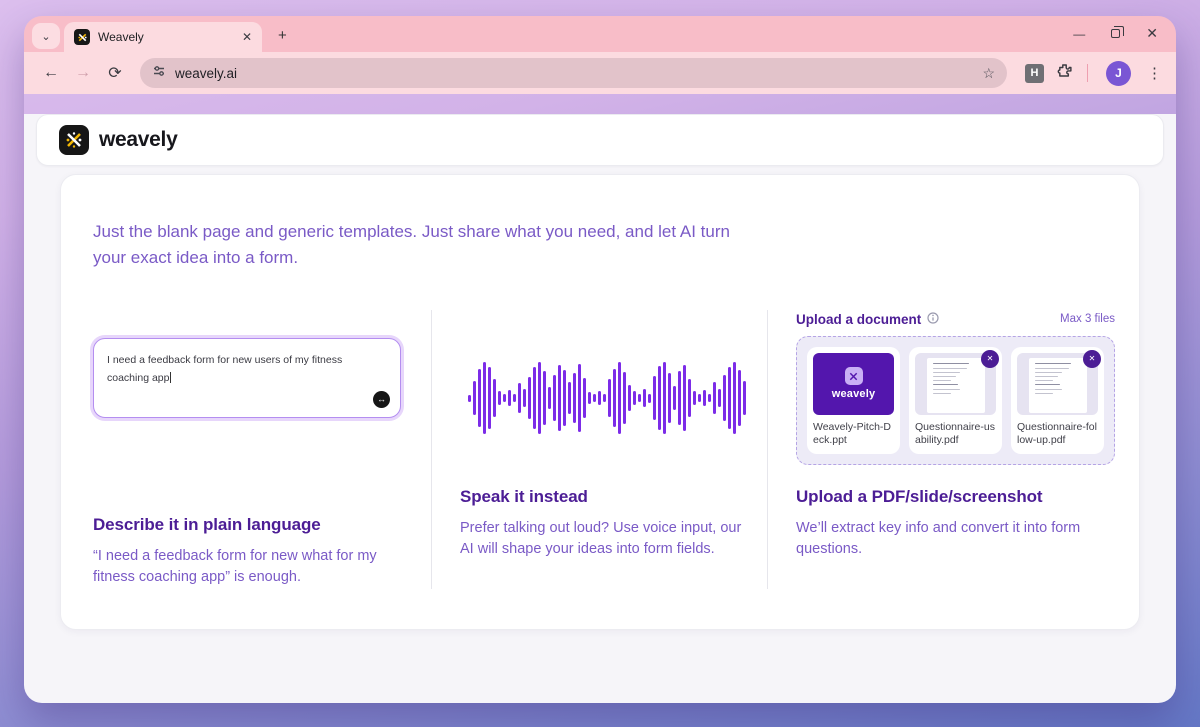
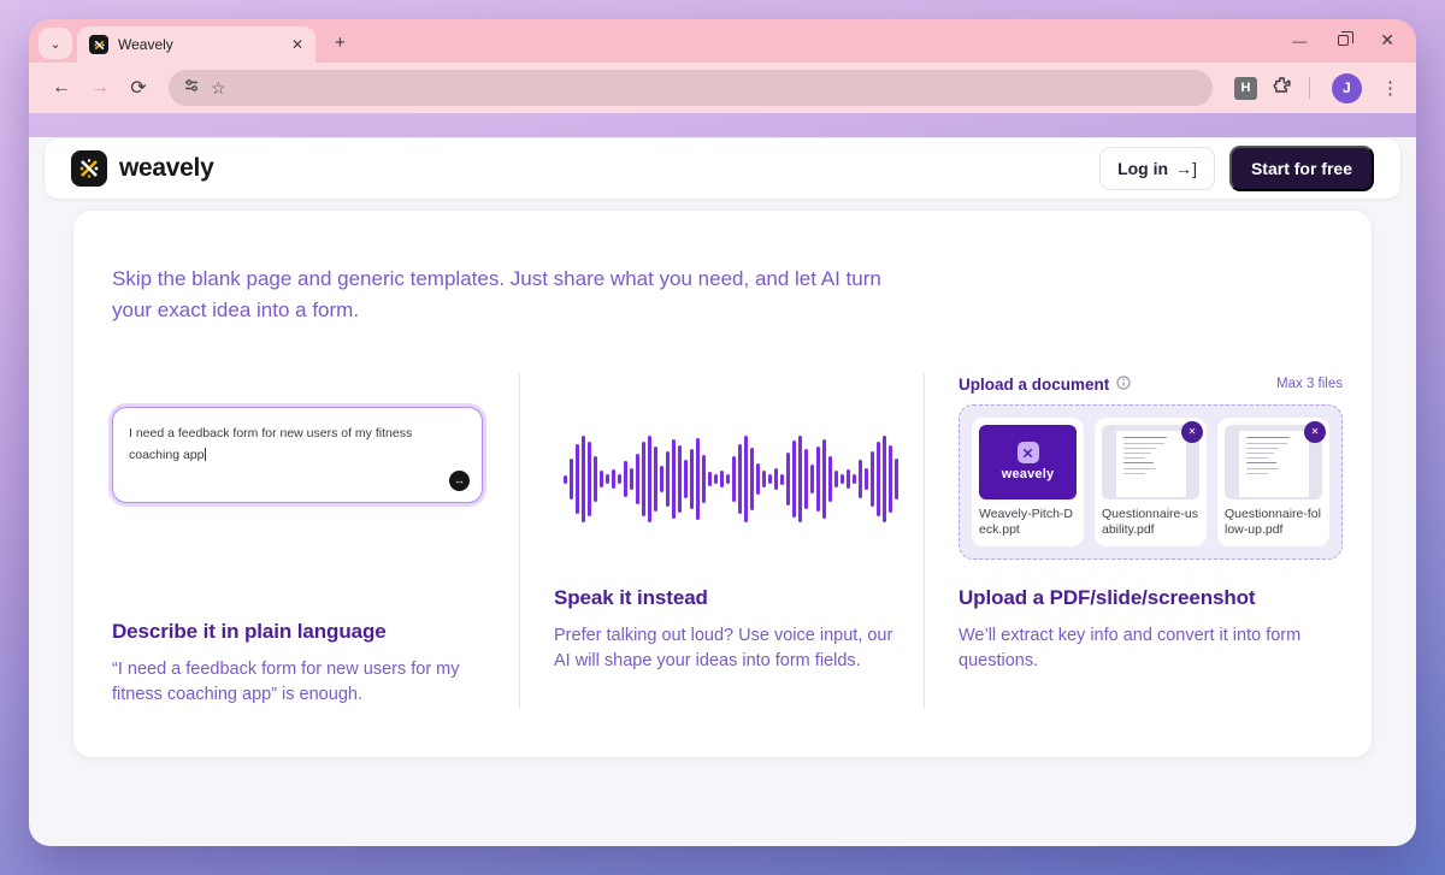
  ⌄
  Weavely
  ✕
  +
  —
  ✕
  ←
  →
  ⟳
- weavely.ai
  ☆
  H
  J
  ⋮
  weavely
+ Log in
+ →]
+ Start for free
- Just the blank page and generic templates. Just share what you need, and let AI turn your exact idea into a form.
+ Skip the blank page and generic templates. Just share what you need, and let AI turn your exact idea into a form.
  I need a feedback form for new users of my fitness coaching app
  ↔
  Describe it in plain language
- “I need a feedback form for new what for my fitness coaching app” is enough.
+ “I need a feedback form for new users for my fitness coaching app” is enough.
  Speak it instead
  Prefer talking out loud? Use voice input, our AI will shape your ideas into form fields.
  Upload a document
  Max 3 files
  weavely
  Weavely-Pitch-Deck.ppt
  ✕
  Questionnaire-usability.pdf
  ✕
  Questionnaire-follow-up.pdf
  Upload a PDF/slide/screenshot
  We’ll extract key info and convert it into form questions.
